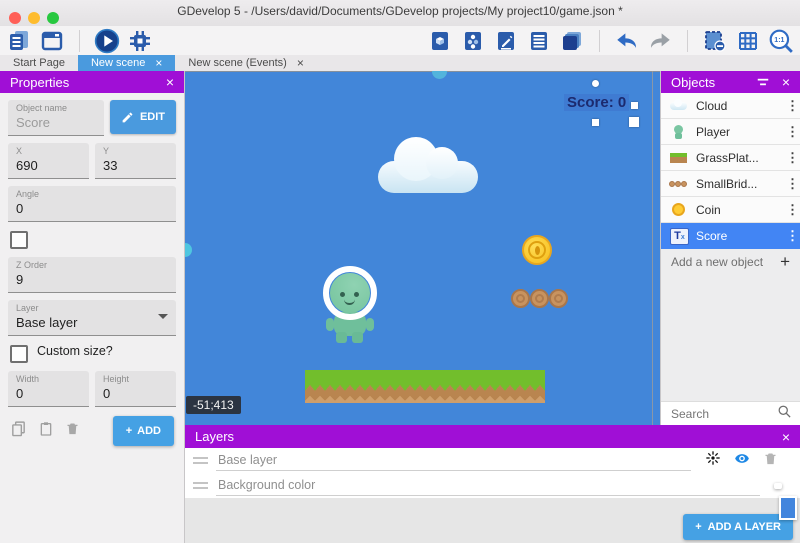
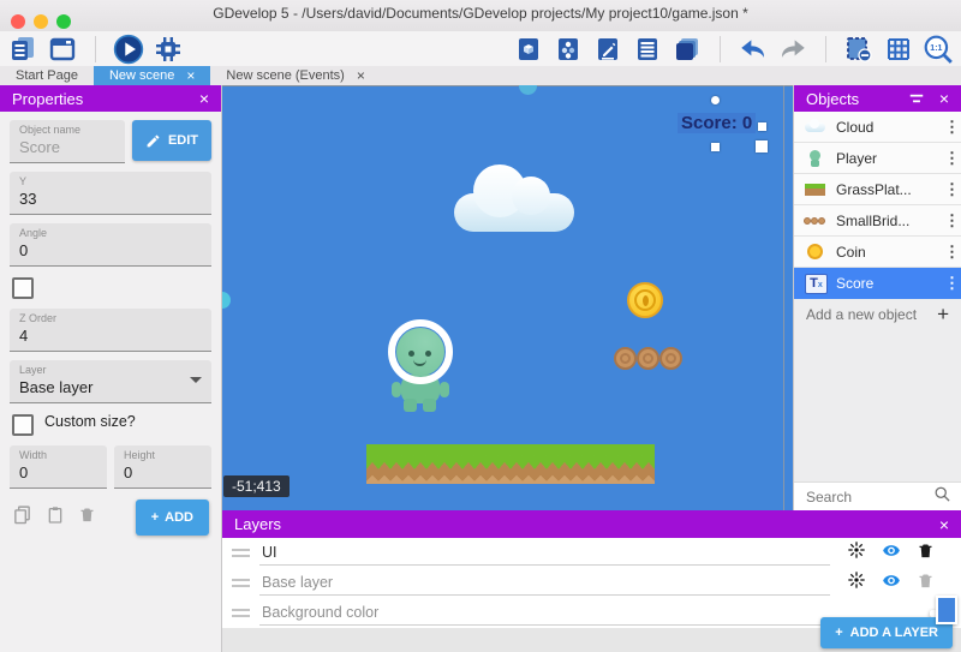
  GDevelop 5 - /Users/david/Documents/GDevelop projects/My project10/game.json *
  Start Page
  New scene
  ×
  New scene (Events)
  ×
  Properties
  ×
  Object name
  Score
  EDIT
- X
- 690
  Y
  33
  Angle
  0
  Z Order
- 9
+ 4
  Layer
  Base layer
  Custom size?
  Width
  0
  Height
  0
  +
  ADD
  Score: 0
  -51;413
  Objects
  ×
  Cloud
  ⋮
  Player
  ⋮
  GrassPlat...
  ⋮
  SmallBrid...
  ⋮
  Coin
  ⋮
  Score
  ⋮
  Add a new object
  +
  Search
  Layers
  ×
+ UI
  Base layer
  Background color
  +
  ADD A LAYER
